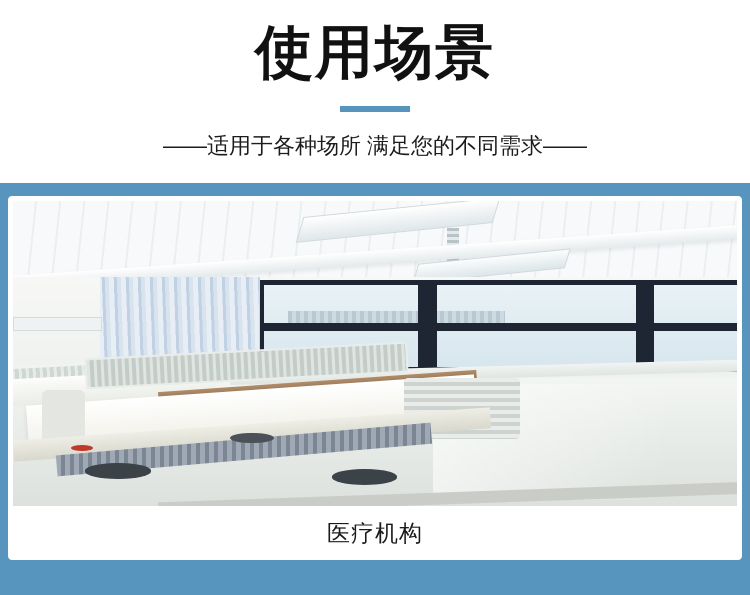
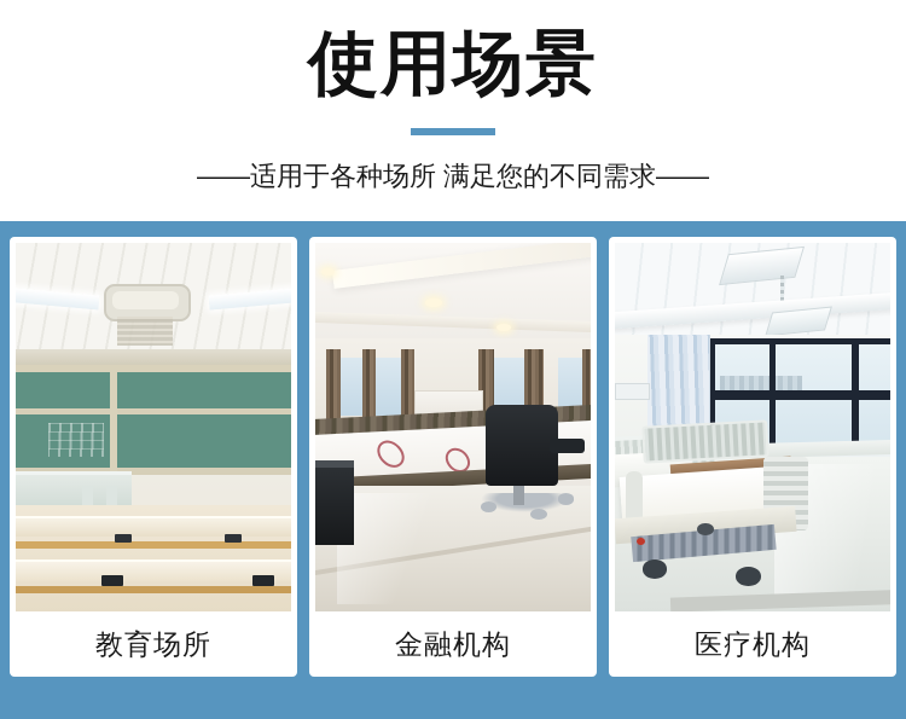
  使用场景
  ——适用于各种场所 满足您的不同需求——
+ 教育场所
+ 金融机构
  医疗机构
